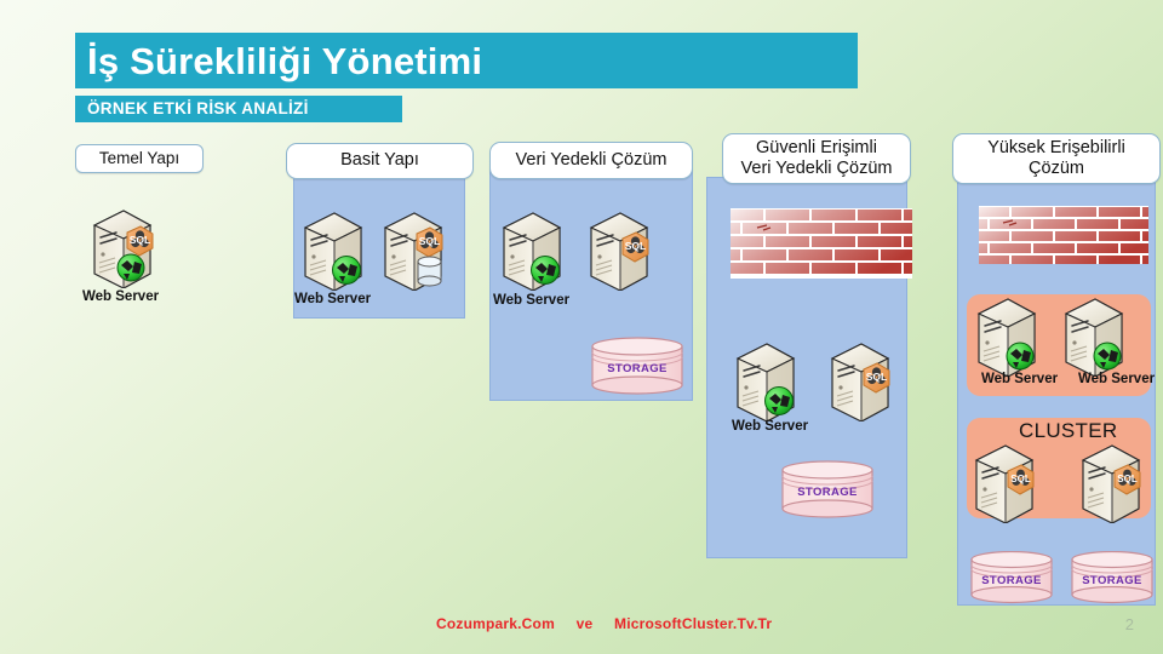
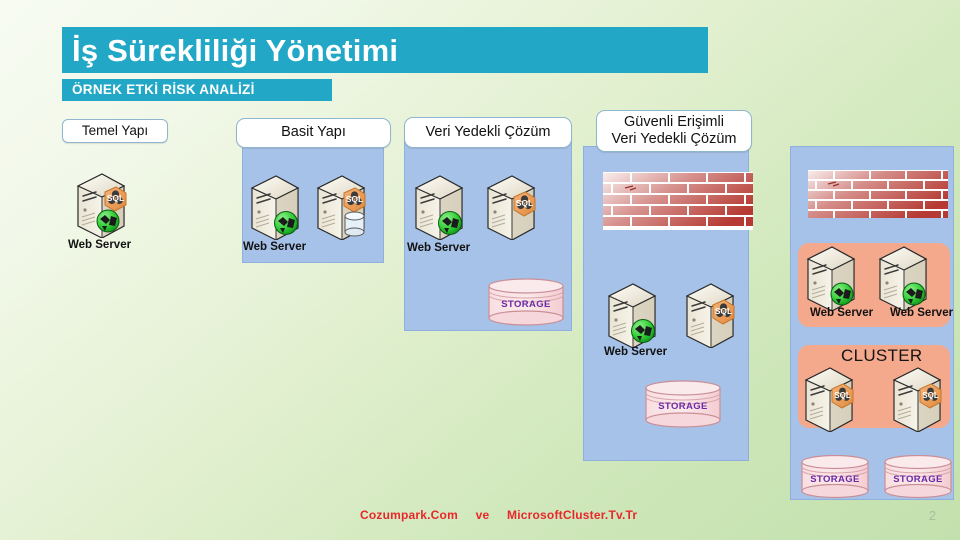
  İş Sürekliliği Yönetimi
  ÖRNEK ETKİ RİSK ANALİZİ
  Temel Yapı
  SQL
  Web Server
  Basit Yapı
  Web Server
  SQL
  Veri Yedekli Çözüm
  Web Server
  SQL
  STORAGE
  Güvenli Erişimli
  Veri Yedekli Çözüm
  Web Server
  SQL
  STORAGE
- Yüksek Erişebilirli
- Çözüm
  Web Server
  Web Server
  CLUSTER
  SQL
  SQL
  STORAGE
  STORAGE
  Cozumpark.Com ve MicrosoftCluster.Tv.Tr
  2
